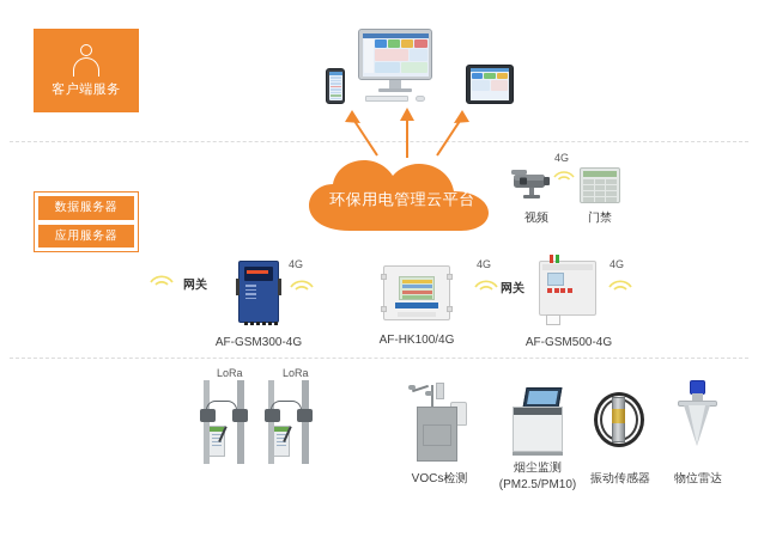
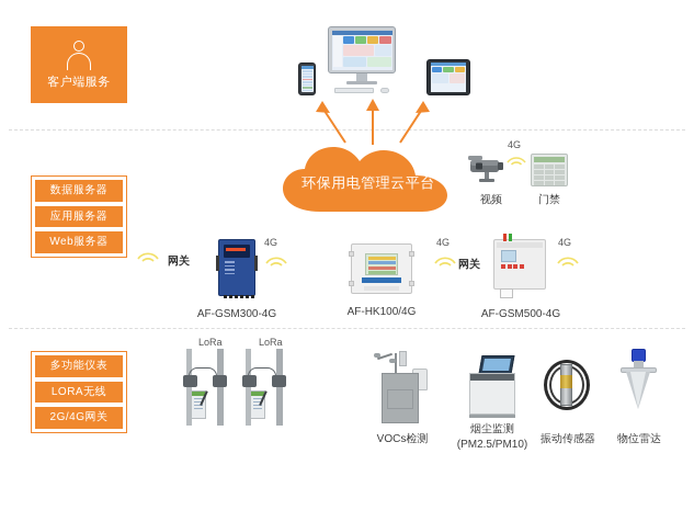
  客户端服务
  数据服务器
  应用服务器
+ Web服务器
+ 多功能仪表
+ LORA无线
+ 2G/4G网关
  环保用电管理云平台
  4G
  视频
  门禁
  网关
  4G
  AF-GSM300-4G
  4G
  网关
  AF-HK100/4G
  4G
  AF-GSM500-4G
  LoRa
  LoRa
  VOCs检测
  烟尘监测
  (PM2.5/PM10)
  振动传感器
  物位雷达
